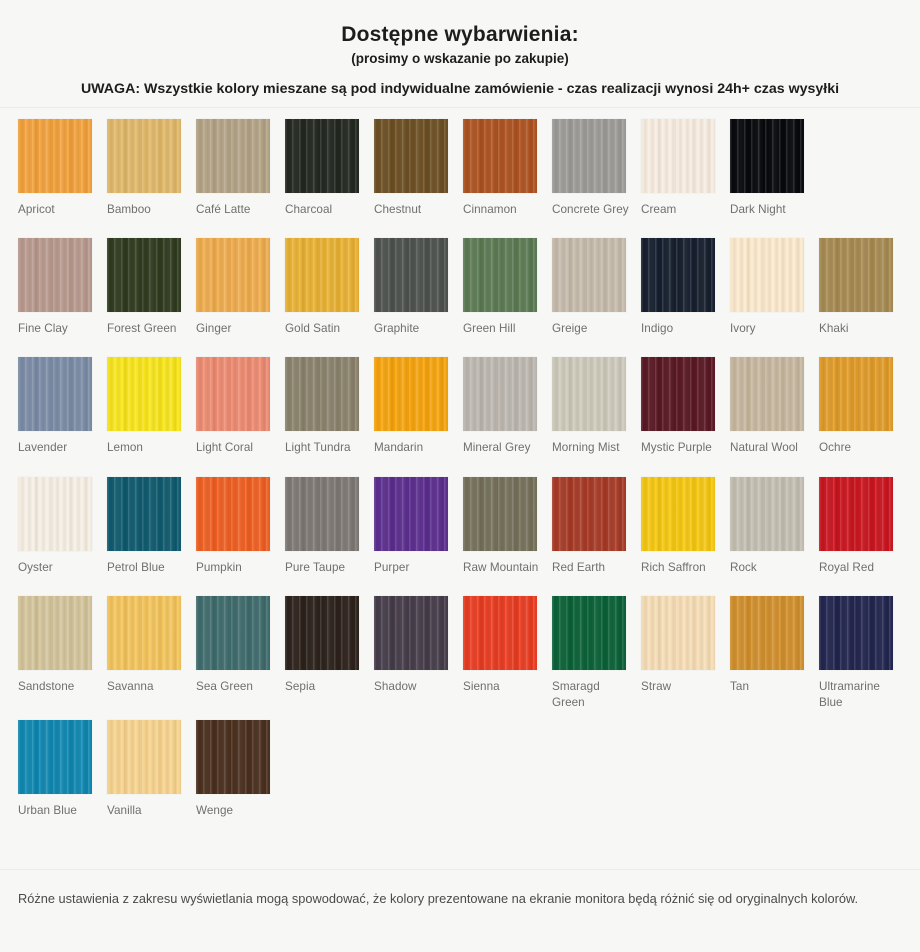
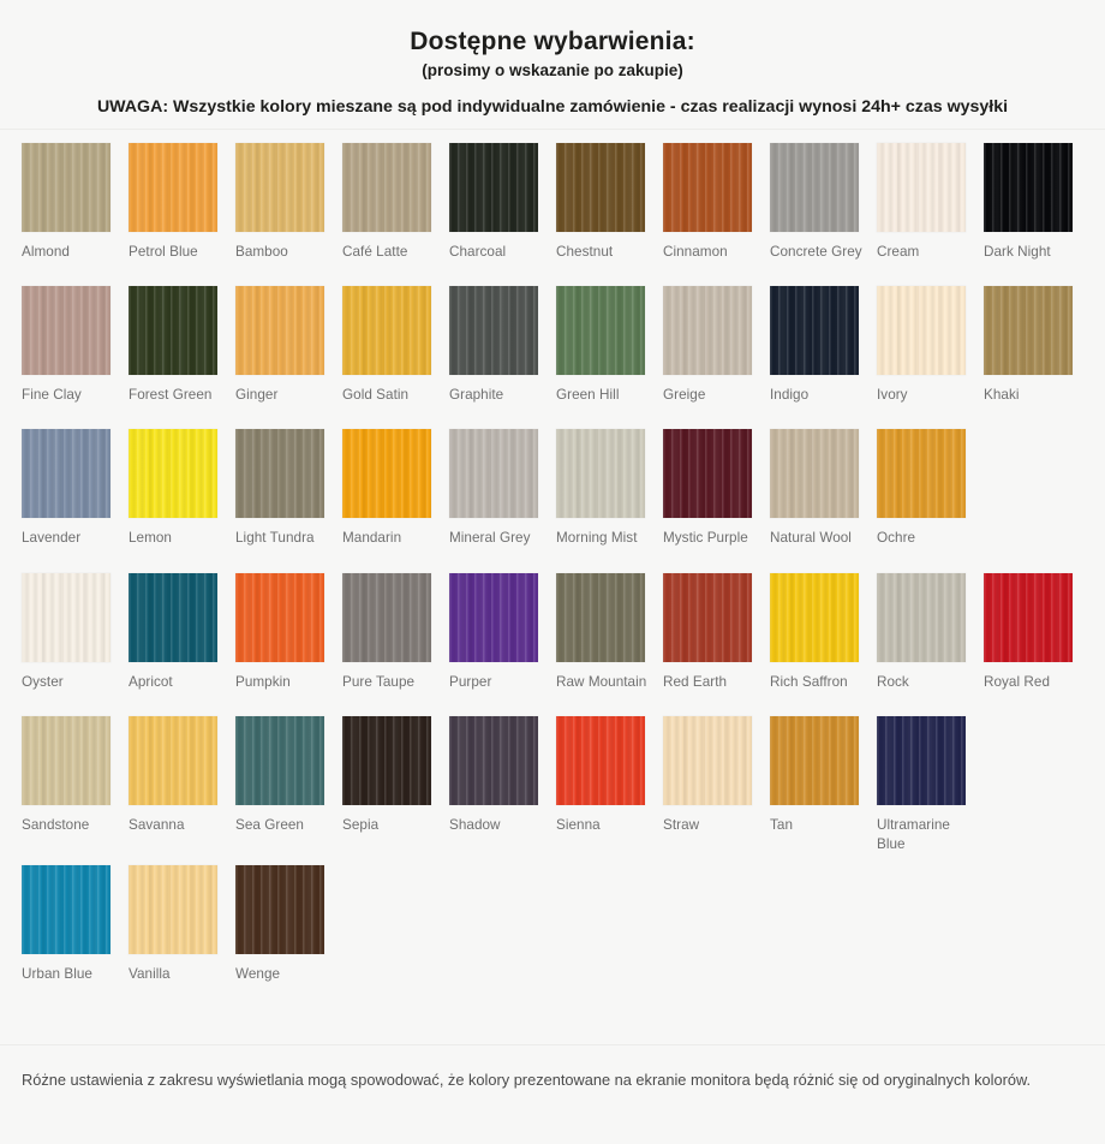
  Dostępne wybarwienia:
  (prosimy o wskazanie po zakupie)
  UWAGA: Wszystkie kolory mieszane są pod indywidualne zamówienie - czas realizacji wynosi 24h+ czas wysyłki
+ Almond
- Apricot
+ Petrol Blue
  Bamboo
  Café Latte
  Charcoal
  Chestnut
  Cinnamon
  Concrete Grey
  Cream
  Dark Night
  Fine Clay
  Forest Green
  Ginger
  Gold Satin
  Graphite
  Green Hill
  Greige
  Indigo
  Ivory
  Khaki
  Lavender
  Lemon
- Light Coral
  Light Tundra
  Mandarin
  Mineral Grey
  Morning Mist
  Mystic Purple
  Natural Wool
  Ochre
  Oyster
- Petrol Blue
+ Apricot
  Pumpkin
  Pure Taupe
  Purper
  Raw Mountain
  Red Earth
  Rich Saffron
  Rock
  Royal Red
  Sandstone
  Savanna
  Sea Green
  Sepia
  Shadow
  Sienna
- Smaragd Green
  Straw
  Tan
  Ultramarine Blue
  Urban Blue
  Vanilla
  Wenge
  Różne ustawienia z zakresu wyświetlania mogą spowodować, że kolory prezentowane na ekranie monitora będą różnić się od oryginalnych kolorów.
